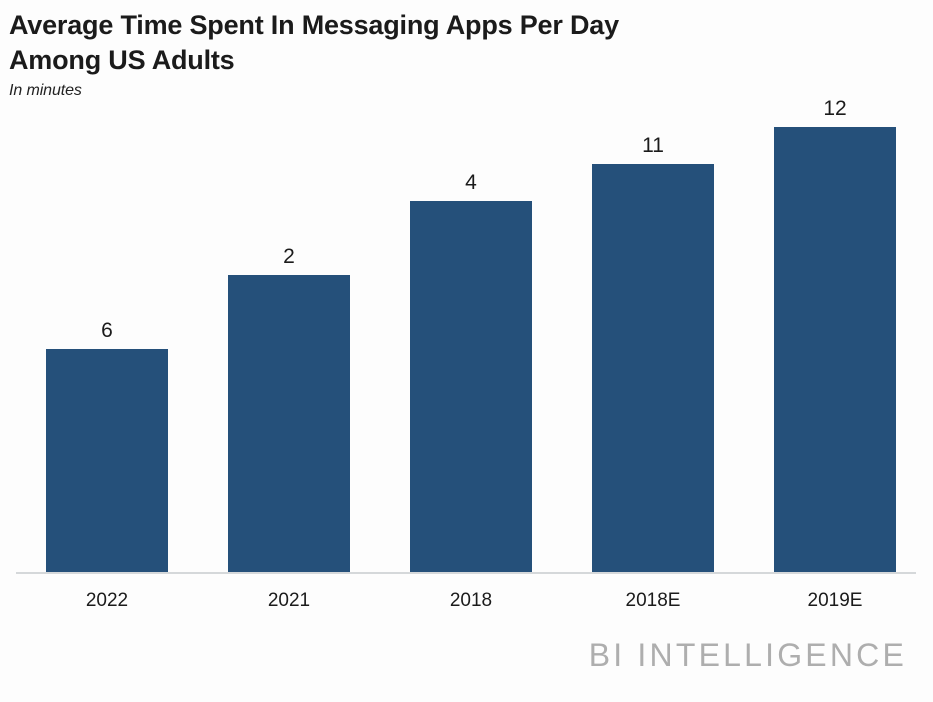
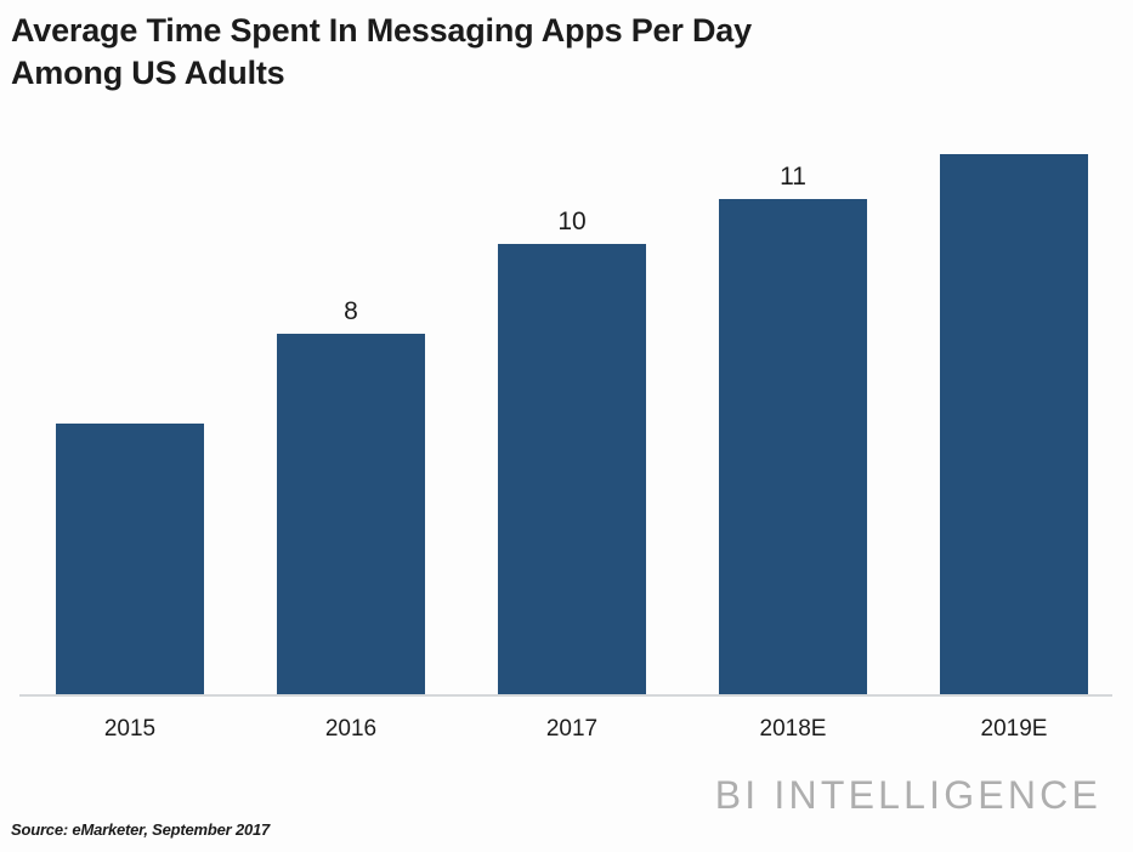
  Average Time Spent In Messaging Apps Per Day
  Among US Adults
- In minutes
- 6
- 2
+ 8
- 4
+ 10
  11
- 12
- 2022
+ 2015
- 2021
+ 2016
- 2018
+ 2017
  2018E
  2019E
  BI INTELLIGENCE
+ Source: eMarketer, September 2017
